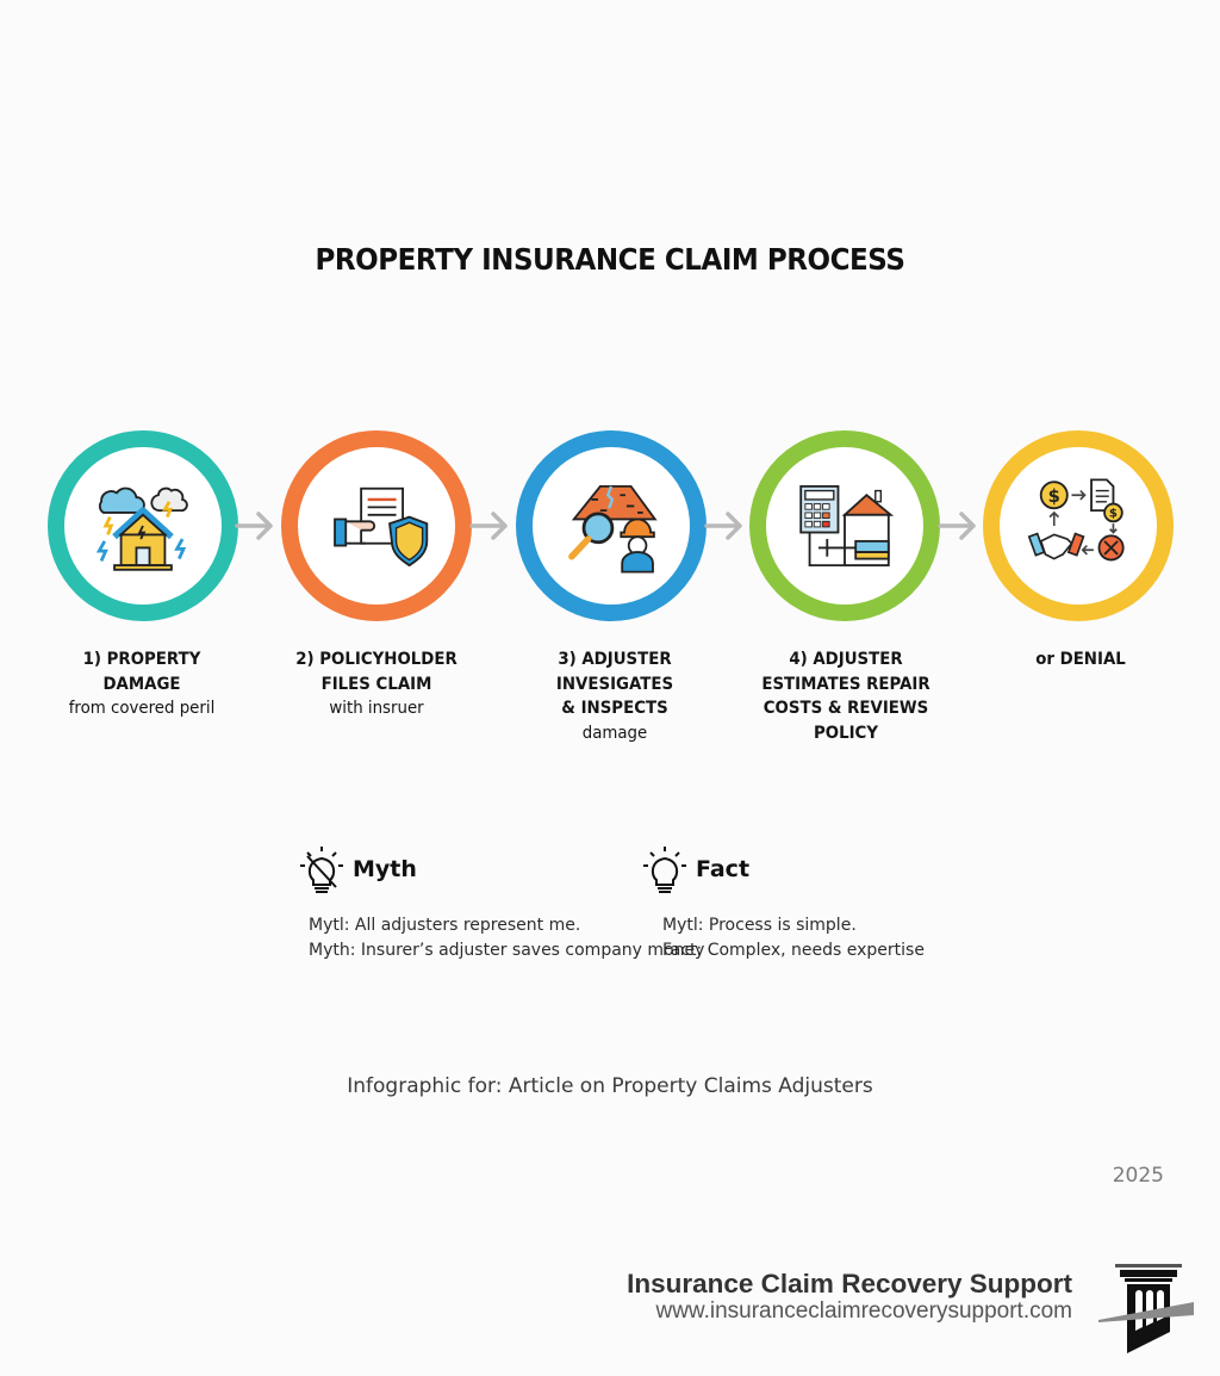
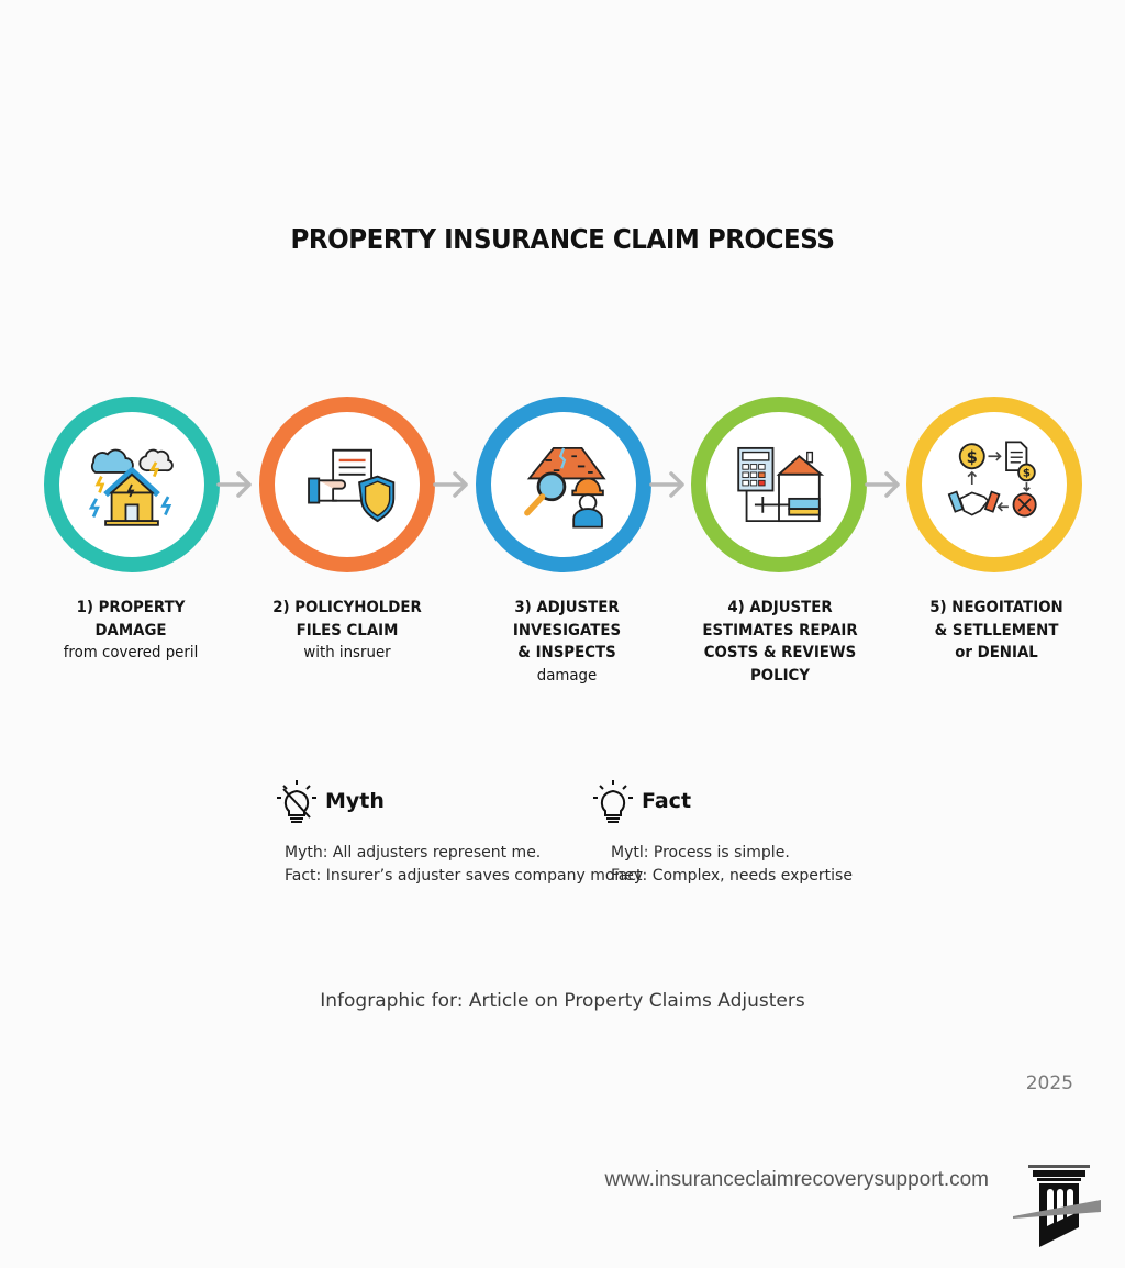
  PROPERTY INSURANCE CLAIM PROCESS
  $
  $
  1) PROPERTY
  DAMAGE
  from covered peril
  2) POLICYHOLDER
  FILES CLAIM
  with insruer
  3) ADJUSTER
  INVESIGATES
  & INSPECTS
  damage
  4) ADJUSTER
  ESTIMATES REPAIR
  COSTS & REVIEWS
  POLICY
+ 5) NEGOITATION
+ & SETLLEMENT
  or DENIAL
  Myth
- Mytl: All adjusters represent me.
+ Myth: All adjusters represent me.
- Myth: Insurer’s adjuster saves company money
+ Fact: Insurer’s adjuster saves company money
  Fact
  Mytl: Process is simple.
  Fact: Complex, needs expertise
  Infographic for: Article on Property Claims Adjusters
  2025
- Insurance Claim Recovery Support
  www.insuranceclaimrecoverysupport.com
